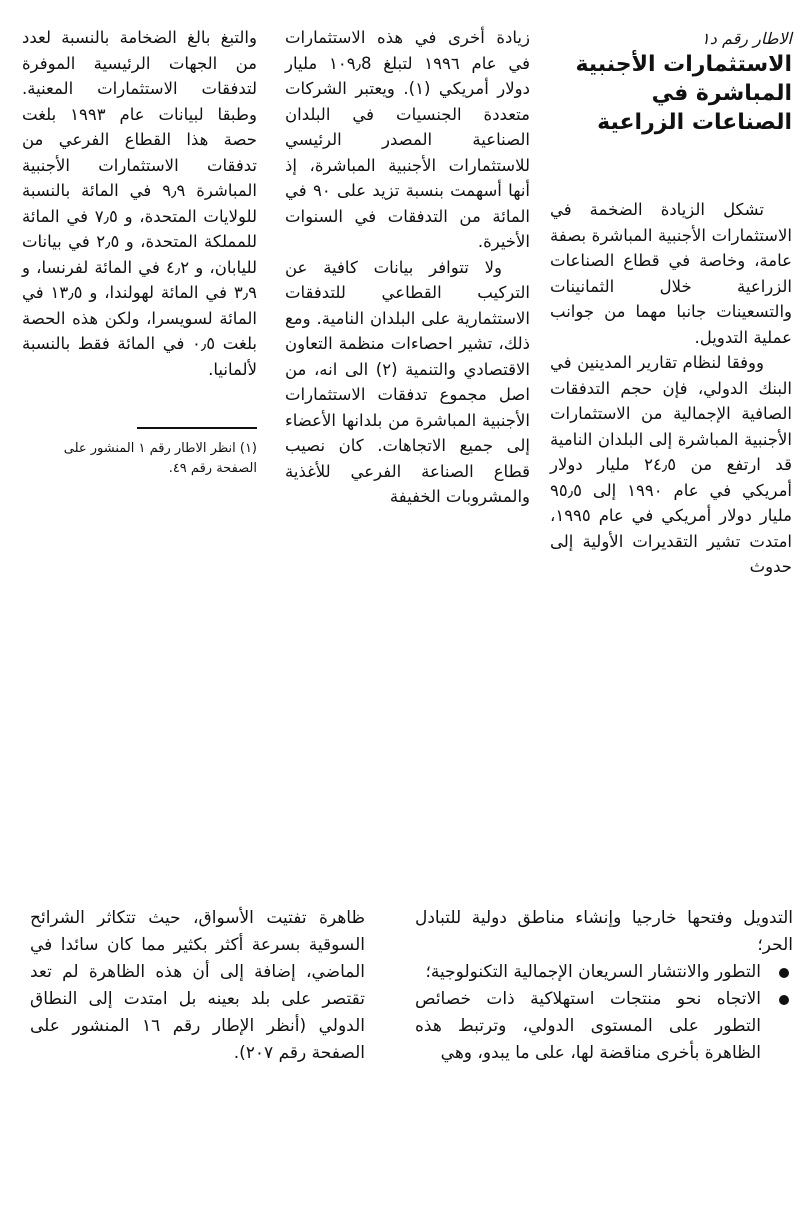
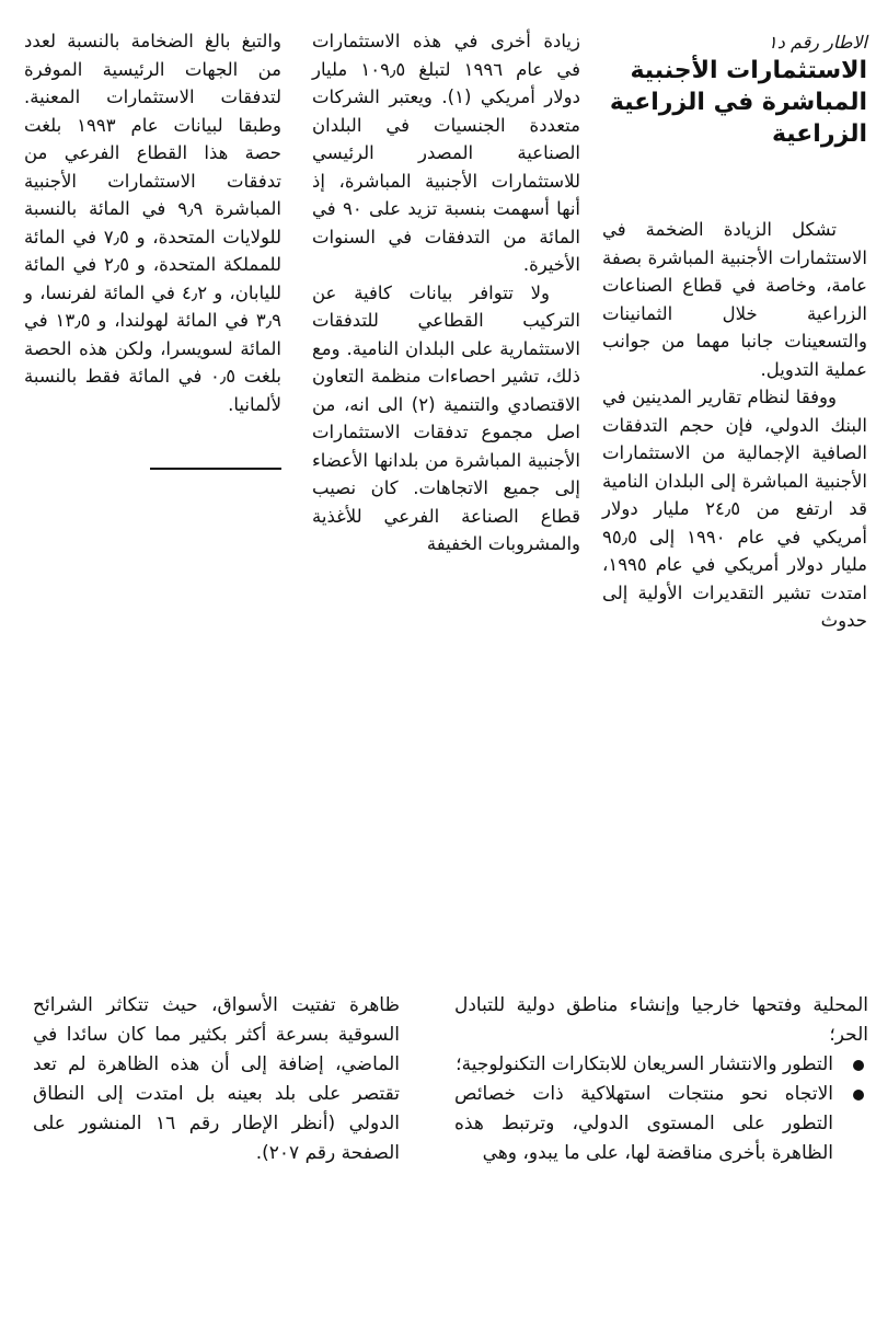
  الاطار رقم د١
- الاستثمارات الأجنبية المباشرة في الصناعات الزراعية
+ الاستثمارات الأجنبية المباشرة في الزراعية الزراعية
  تشكل الزيادة الضخمة في الاستثمارات الأجنبية المباشرة بصفة عامة، وخاصة في قطاع الصناعات الزراعية خلال الثمانينات والتسعينات جانبا مهما من جوانب عملية التدويل.
  ووفقا لنظام تقارير المدينين في البنك الدولي، فإن حجم التدفقات الصافية الإجمالية من الاستثمارات الأجنبية المباشرة إلى البلدان النامية قد ارتفع من ٢٤٫٥ مليار دولار أمريكي في عام ١٩٩٠ إلى ٩٥٫٥ مليار دولار أمريكي في عام ١٩٩٥، امتدت تشير التقديرات الأولية إلى حدوث
- زيادة أخرى في هذه الاستثمارات في عام ١٩٩٦ لتبلغ ١٠٩٫8 مليار دولار أمريكي (١). ويعتبر الشركات متعددة الجنسيات في البلدان الصناعية المصدر الرئيسي للاستثمارات الأجنبية المباشرة، إذ أنها أسهمت بنسبة تزيد على ٩٠ في المائة من التدفقات في السنوات الأخيرة.
+ زيادة أخرى في هذه الاستثمارات في عام ١٩٩٦ لتبلغ ١٠٩٫٥ مليار دولار أمريكي (١). ويعتبر الشركات متعددة الجنسيات في البلدان الصناعية المصدر الرئيسي للاستثمارات الأجنبية المباشرة، إذ أنها أسهمت بنسبة تزيد على ٩٠ في المائة من التدفقات في السنوات الأخيرة.
  ولا تتوافر بيانات كافية عن التركيب القطاعي للتدفقات الاستثمارية على البلدان النامية. ومع ذلك، تشير احصاءات منظمة التعاون الاقتصادي والتنمية (٢) الى انه، من اصل مجموع تدفقات الاستثمارات الأجنبية المباشرة من بلدانها الأعضاء إلى جميع الاتجاهات. كان نصيب قطاع الصناعة الفرعي للأغذية والمشروبات الخفيفة
- والتبغ بالغ الضخامة بالنسبة لعدد من الجهات الرئيسية الموفرة لتدفقات الاستثمارات المعنية. وطبقا لبيانات عام ١٩٩٣ بلغت حصة هذا القطاع الفرعي من تدفقات الاستثمارات الأجنبية المباشرة ٩٫٩ في المائة بالنسبة للولايات المتحدة، و ٧٫٥ في المائة للمملكة المتحدة، و ٢٫٥ في بيانات لليابان، و ٤٫٢ في المائة لفرنسا، و ٣٫٩ في المائة لهولندا، و ١٣٫٥ في المائة لسويسرا، ولكن هذه الحصة بلغت ٠٫٥ في المائة فقط بالنسبة لألمانيا.
+ والتبغ بالغ الضخامة بالنسبة لعدد من الجهات الرئيسية الموفرة لتدفقات الاستثمارات المعنية. وطبقا لبيانات عام ١٩٩٣ بلغت حصة هذا القطاع الفرعي من تدفقات الاستثمارات الأجنبية المباشرة ٩٫٩ في المائة بالنسبة للولايات المتحدة، و ٧٫٥ في المائة للمملكة المتحدة، و ٢٫٥ في المائة لليابان، و ٤٫٢ في المائة لفرنسا، و ٣٫٩ في المائة لهولندا، و ١٣٫٥ في المائة لسويسرا، ولكن هذه الحصة بلغت ٠٫٥ في المائة فقط بالنسبة لألمانيا.
- (١) انظر الاطار رقم ١ المنشور على الصفحة رقم ٤٩.
- التدويل وفتحها خارجيا وإنشاء مناطق دولية للتبادل الحر؛
+ المحلية وفتحها خارجيا وإنشاء مناطق دولية للتبادل الحر؛
- التطور والانتشار السريعان الإجمالية التكنولوجية؛
+ التطور والانتشار السريعان للابتكارات التكنولوجية؛
  الاتجاه نحو منتجات استهلاكية ذات خصائص التطور على المستوى الدولي، وترتبط هذه الظاهرة بأخرى مناقضة لها، على ما يبدو، وهي
  ظاهرة تفتيت الأسواق، حيث تتكاثر الشرائح السوقية بسرعة أكثر بكثير مما كان سائدا في الماضي، إضافة إلى أن هذه الظاهرة لم تعد تقتصر على بلد بعينه بل امتدت إلى النطاق الدولي (أنظر الإطار رقم ١٦ المنشور على الصفحة رقم ٢٠٧).
